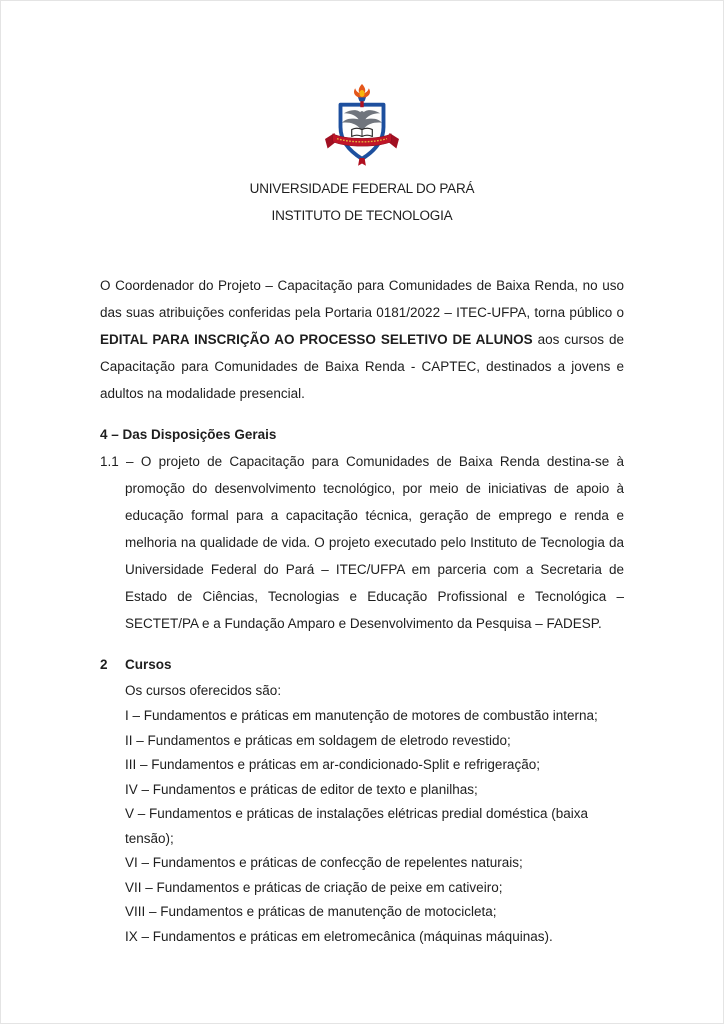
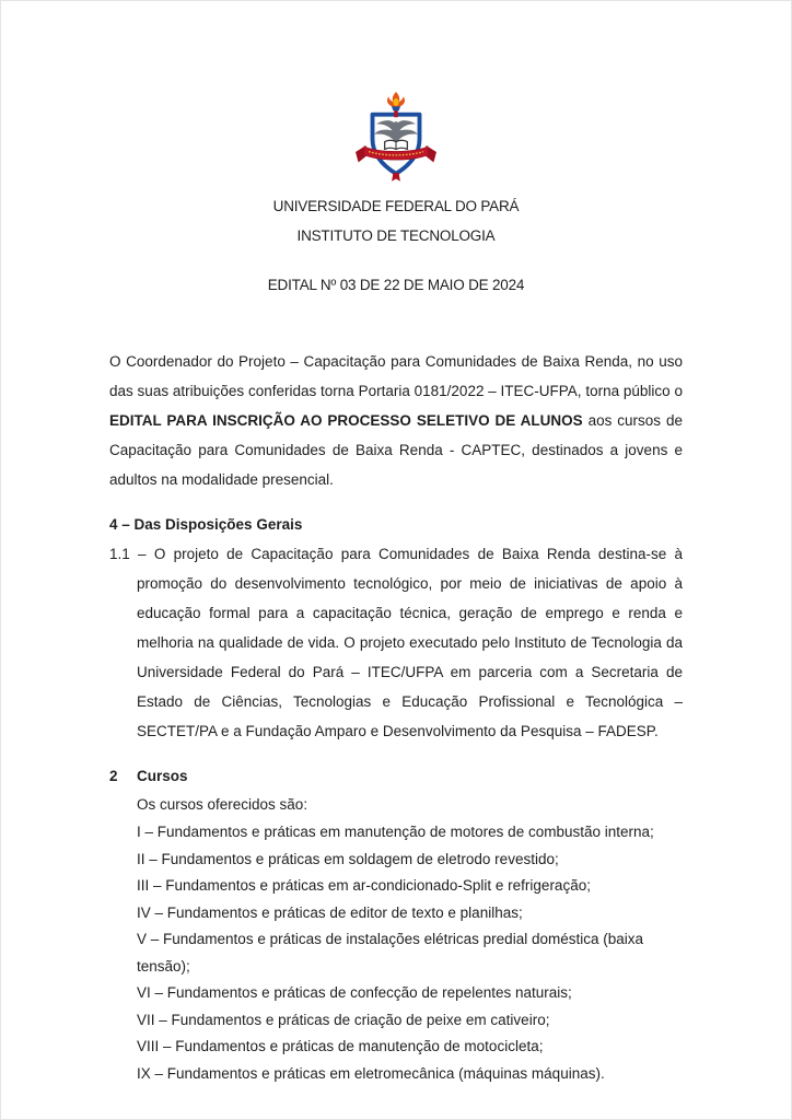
  UNIVERSIDADE FEDERAL DO PARÁ
  INSTITUTO DE TECNOLOGIA
+ EDITAL Nº 03 DE 22 DE MAIO DE 2024
- O Coordenador do Projeto – Capacitação para Comunidades de Baixa Renda, no uso das suas atribuições conferidas pela Portaria 0181/2022 – ITEC-UFPA, torna público o EDITAL PARA INSCRIÇÃO AO PROCESSO SELETIVO DE ALUNOS aos cursos de Capacitação para Comunidades de Baixa Renda - CAPTEC, destinados a jovens e adultos na modalidade presencial.
+ O Coordenador do Projeto – Capacitação para Comunidades de Baixa Renda, no uso das suas atribuições conferidas torna Portaria 0181/2022 – ITEC-UFPA, torna público o EDITAL PARA INSCRIÇÃO AO PROCESSO SELETIVO DE ALUNOS aos cursos de Capacitação para Comunidades de Baixa Renda - CAPTEC, destinados a jovens e adultos na modalidade presencial.
  4 – Das Disposições Gerais
  1.1 – O projeto de Capacitação para Comunidades de Baixa Renda destina-se à promoção do desenvolvimento tecnológico, por meio de iniciativas de apoio à educação formal para a capacitação técnica, geração de emprego e renda e melhoria na qualidade de vida. O projeto executado pelo Instituto de Tecnologia da Universidade Federal do Pará – ITEC/UFPA em parceria com a Secretaria de Estado de Ciências, Tecnologias e Educação Profissional e Tecnológica – SECTET/PA e a Fundação Amparo e Desenvolvimento da Pesquisa – FADESP.
  2 Cursos
  Os cursos oferecidos são:
  I – Fundamentos e práticas em manutenção de motores de combustão interna;
  II – Fundamentos e práticas em soldagem de eletrodo revestido;
  III – Fundamentos e práticas em ar-condicionado-Split e refrigeração;
  IV – Fundamentos e práticas de editor de texto e planilhas;
  V – Fundamentos e práticas de instalações elétricas predial doméstica (baixa tensão);
  VI – Fundamentos e práticas de confecção de repelentes naturais;
  VII – Fundamentos e práticas de criação de peixe em cativeiro;
  VIII – Fundamentos e práticas de manutenção de motocicleta;
  IX – Fundamentos e práticas em eletromecânica (máquinas máquinas).
